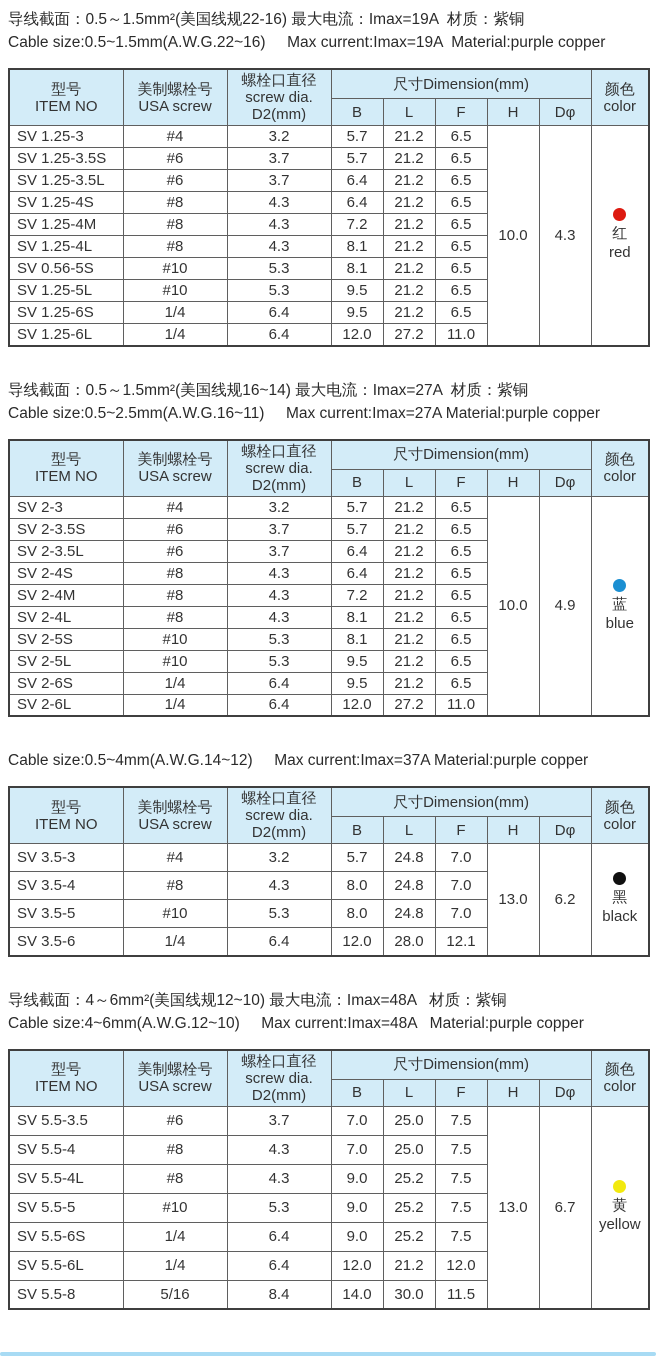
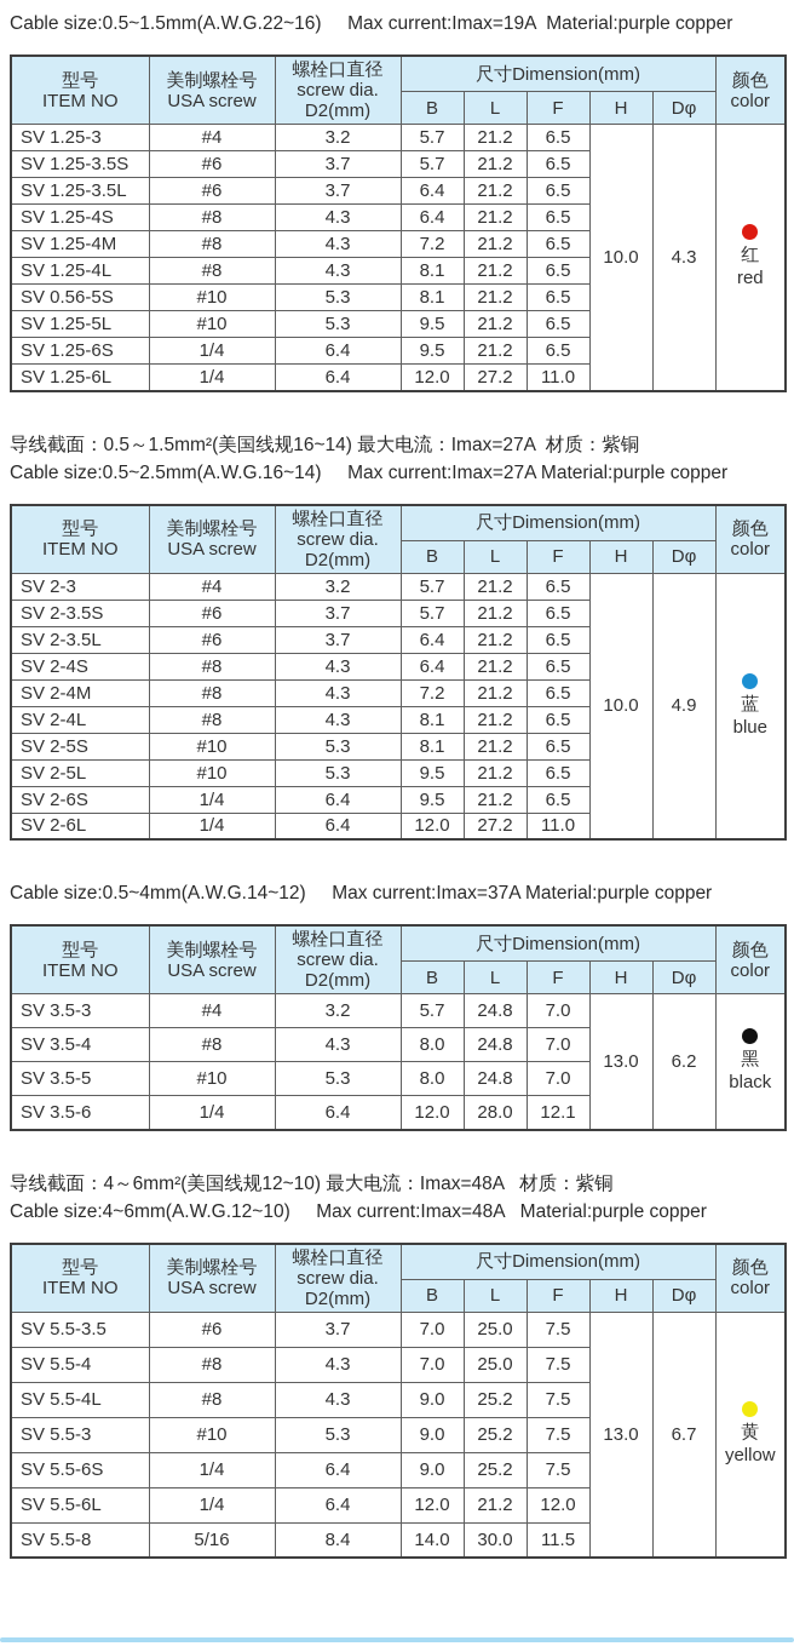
- 导线截面：0.5～1.5mm²(美国线规22-16) 最大电流：Imax=19A 材质：紫铜
  Cable size:0.5~1.5mm(A.W.G.22~16) Max current:Imax=19A Material:purple copper
  型号ITEM NO	美制螺栓号USA screw	螺栓口直径screw dia.D2(mm)	尺寸Dimension(mm)	颜色color
  B	L	F	H	Dφ
  SV 1.25-3	#4	3.2	5.7	21.2	6.5	10.0	4.3	红red
  SV 1.25-3.5S	#6	3.7	5.7	21.2	6.5
  SV 1.25-3.5L	#6	3.7	6.4	21.2	6.5
  SV 1.25-4S	#8	4.3	6.4	21.2	6.5
  SV 1.25-4M	#8	4.3	7.2	21.2	6.5
  SV 1.25-4L	#8	4.3	8.1	21.2	6.5
  SV 0.56-5S	#10	5.3	8.1	21.2	6.5
  SV 1.25-5L	#10	5.3	9.5	21.2	6.5
  SV 1.25-6S	1/4	6.4	9.5	21.2	6.5
  SV 1.25-6L	1/4	6.4	12.0	27.2	11.0
  导线截面：0.5～1.5mm²(美国线规16~14) 最大电流：Imax=27A 材质：紫铜
- Cable size:0.5~2.5mm(A.W.G.16~11) Max current:Imax=27A Material:purple copper
+ Cable size:0.5~2.5mm(A.W.G.16~14) Max current:Imax=27A Material:purple copper
  型号ITEM NO	美制螺栓号USA screw	螺栓口直径screw dia.D2(mm)	尺寸Dimension(mm)	颜色color
  B	L	F	H	Dφ
  SV 2-3	#4	3.2	5.7	21.2	6.5	10.0	4.9	蓝blue
  SV 2-3.5S	#6	3.7	5.7	21.2	6.5
  SV 2-3.5L	#6	3.7	6.4	21.2	6.5
  SV 2-4S	#8	4.3	6.4	21.2	6.5
  SV 2-4M	#8	4.3	7.2	21.2	6.5
  SV 2-4L	#8	4.3	8.1	21.2	6.5
  SV 2-5S	#10	5.3	8.1	21.2	6.5
  SV 2-5L	#10	5.3	9.5	21.2	6.5
  SV 2-6S	1/4	6.4	9.5	21.2	6.5
  SV 2-6L	1/4	6.4	12.0	27.2	11.0
  Cable size:0.5~4mm(A.W.G.14~12) Max current:Imax=37A Material:purple copper
  型号ITEM NO	美制螺栓号USA screw	螺栓口直径screw dia.D2(mm)	尺寸Dimension(mm)	颜色color
  B	L	F	H	Dφ
  SV 3.5-3	#4	3.2	5.7	24.8	7.0	13.0	6.2	黑black
  SV 3.5-4	#8	4.3	8.0	24.8	7.0
  SV 3.5-5	#10	5.3	8.0	24.8	7.0
  SV 3.5-6	1/4	6.4	12.0	28.0	12.1
  导线截面：4～6mm²(美国线规12~10) 最大电流：Imax=48A 材质：紫铜
  Cable size:4~6mm(A.W.G.12~10) Max current:Imax=48A Material:purple copper
  型号ITEM NO	美制螺栓号USA screw	螺栓口直径screw dia.D2(mm)	尺寸Dimension(mm)	颜色color
  B	L	F	H	Dφ
  SV 5.5-3.5	#6	3.7	7.0	25.0	7.5	13.0	6.7	黄yellow
  SV 5.5-4	#8	4.3	7.0	25.0	7.5
  SV 5.5-4L	#8	4.3	9.0	25.2	7.5
- SV 5.5-5	#10	5.3	9.0	25.2	7.5
+ SV 5.5-3	#10	5.3	9.0	25.2	7.5
  SV 5.5-6S	1/4	6.4	9.0	25.2	7.5
  SV 5.5-6L	1/4	6.4	12.0	21.2	12.0
  SV 5.5-8	5/16	8.4	14.0	30.0	11.5
